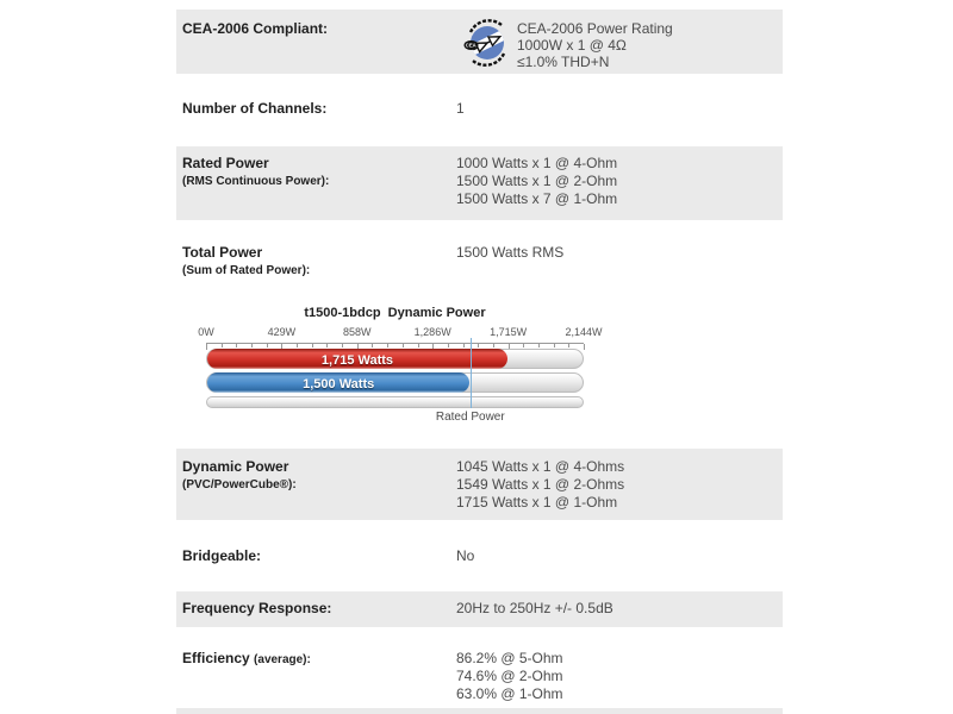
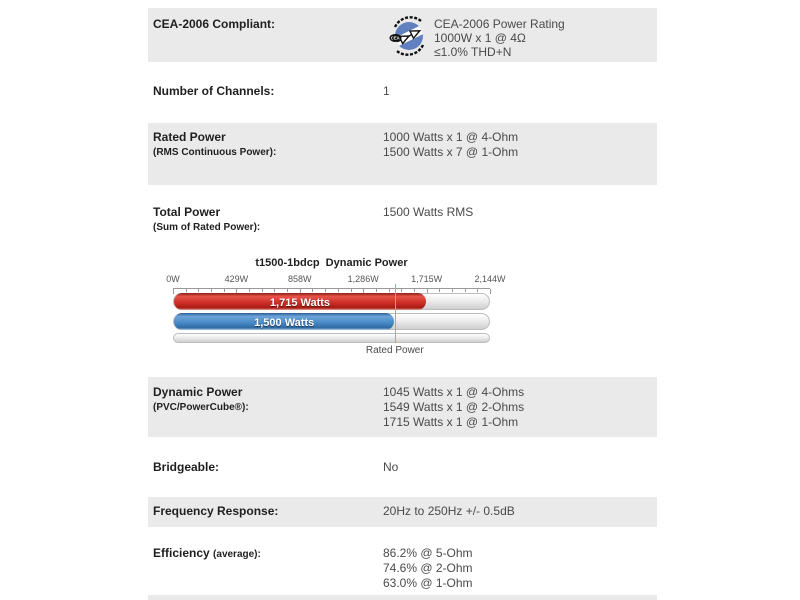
  CEA-2006 Compliant:
  CEA-2006 Power Rating
  1000W x 1 @ 4Ω
  ≤1.0% THD+N
  Number of Channels:
  1
  Rated Power
  (RMS Continuous Power):
  1000 Watts x 1 @ 4-Ohm
- 1500 Watts x 1 @ 2-Ohm
  1500 Watts x 7 @ 1-Ohm
  Total Power
  (Sum of Rated Power):
  1500 Watts RMS
  t1500-1bdcp Dynamic Power
  0W
  429W
  858W
  1,286W
  1,715W
  2,144W
  1,715 Watts
  1,500 Watts
  Rated Power
  Dynamic Power
  (PVC/PowerCube®):
  1045 Watts x 1 @ 4-Ohms
  1549 Watts x 1 @ 2-Ohms
  1715 Watts x 1 @ 1-Ohm
  Bridgeable:
  No
  Frequency Response:
  20Hz to 250Hz +/- 0.5dB
  Efficiency (average):
  86.2% @ 5-Ohm
  74.6% @ 2-Ohm
  63.0% @ 1-Ohm
